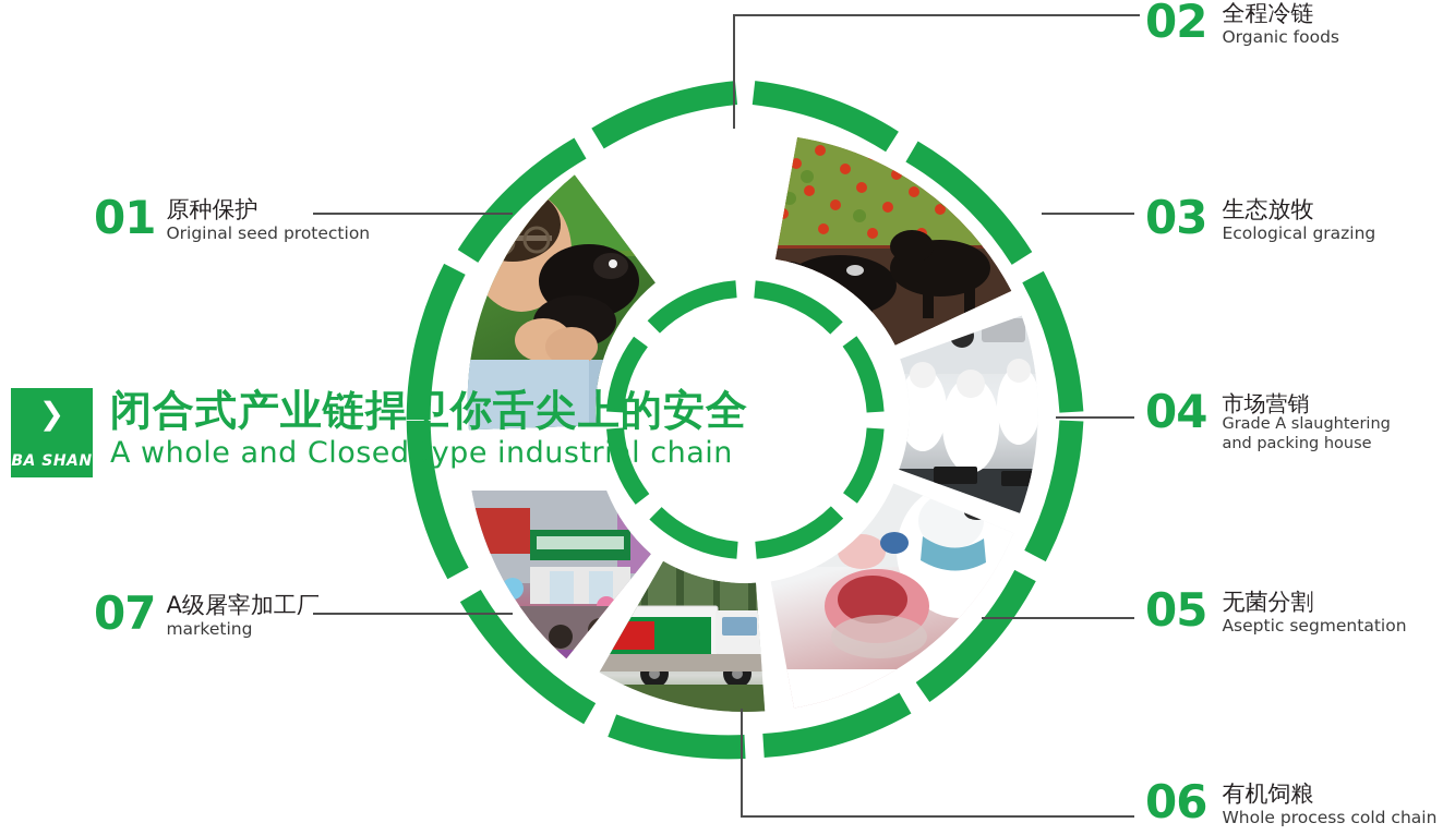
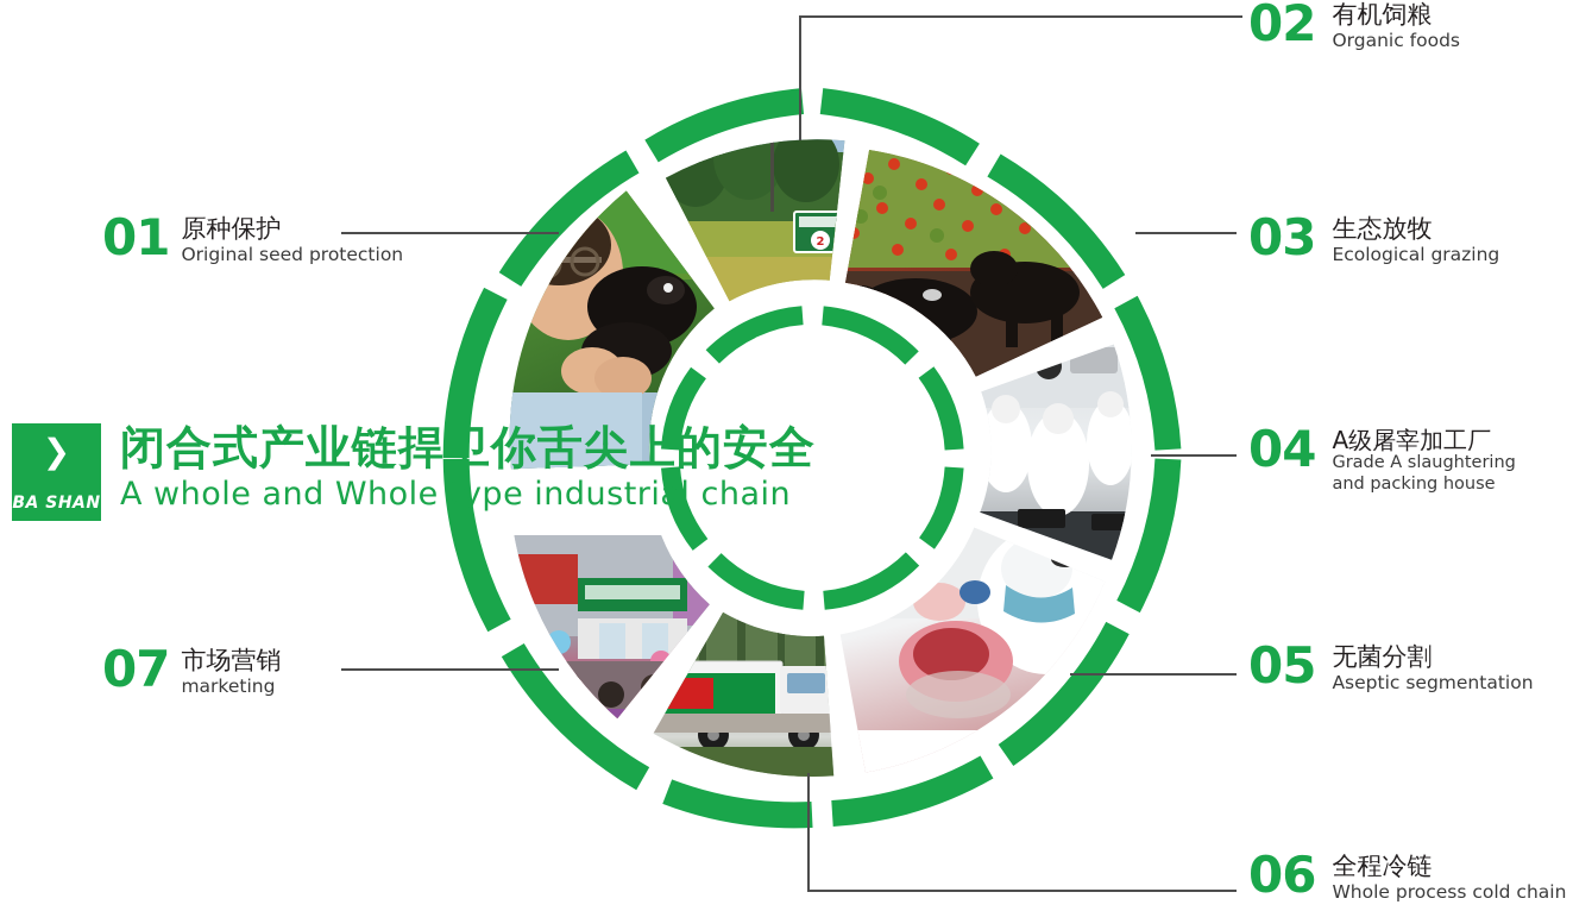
+ 2
  01
  原种保护
  Original seed protection
  02
- 全程冷链
+ 有机饲粮
  Organic foods
  03
  生态放牧
  Ecological grazing
  04
- 市场营销
+ A级屠宰加工厂
  Grade A slaughtering
  and packing house
  05
  无菌分割
  Aseptic segmentation
  06
- 有机饲粮
+ 全程冷链
  Whole process cold chain
  07
- A级屠宰加工厂
+ 市场营销
  marketing
  ❯
  BA SHAN
  闭合式产业链捍卫你舌尖上的安全
- A whole and Closed type industrial chain
+ A whole and Whole type industrial chain
